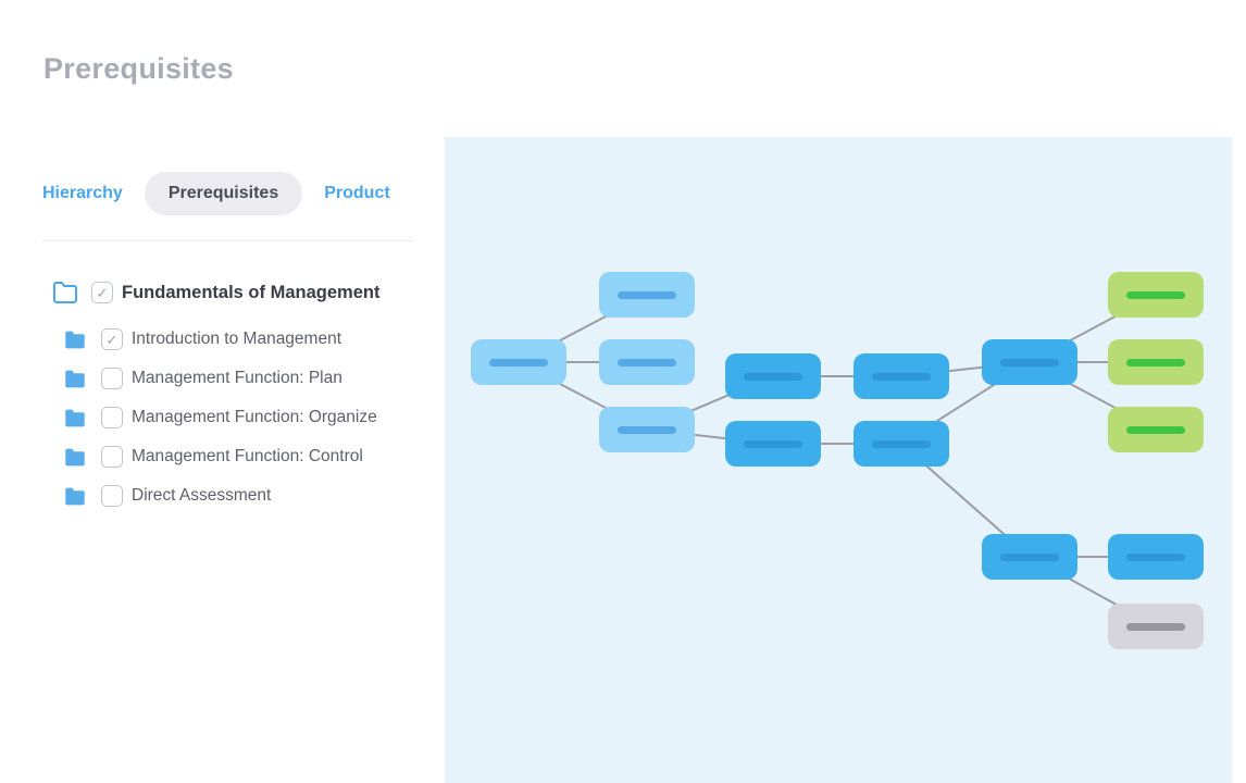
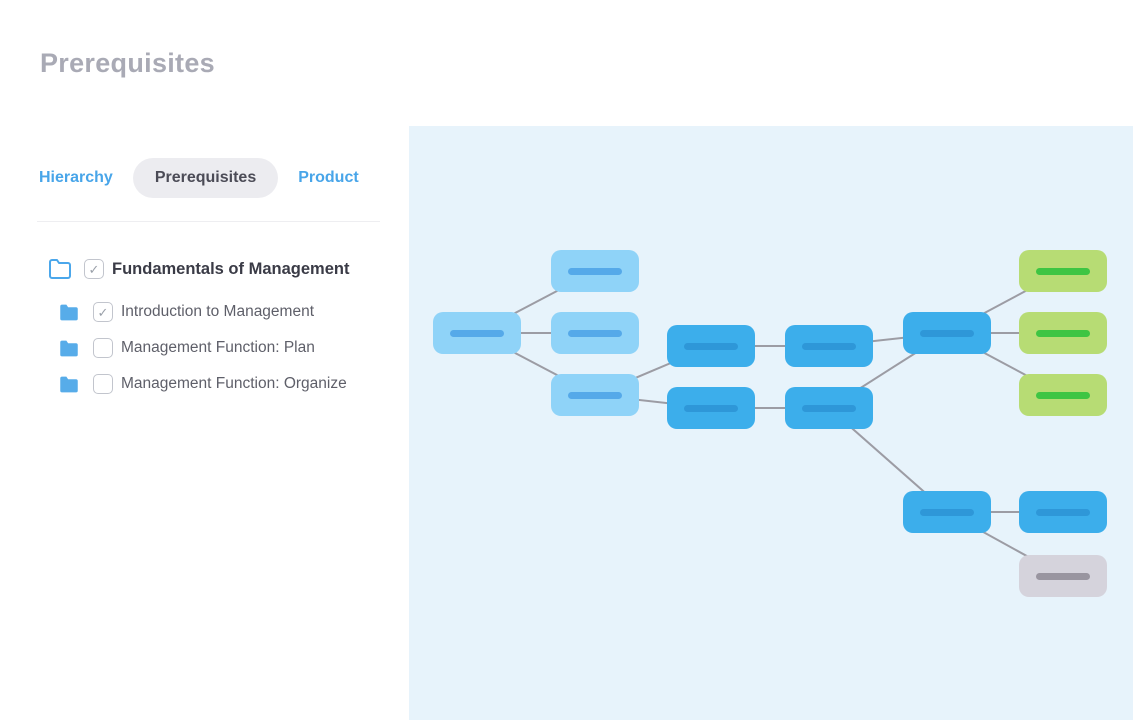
  Prerequisites
  Hierarchy
  Prerequisites
  Product
  ✓
  Fundamentals of Management
  ✓
  Introduction to Management
  Management Function: Plan
  Management Function: Organize
- Management Function: Control
- Direct Assessment
